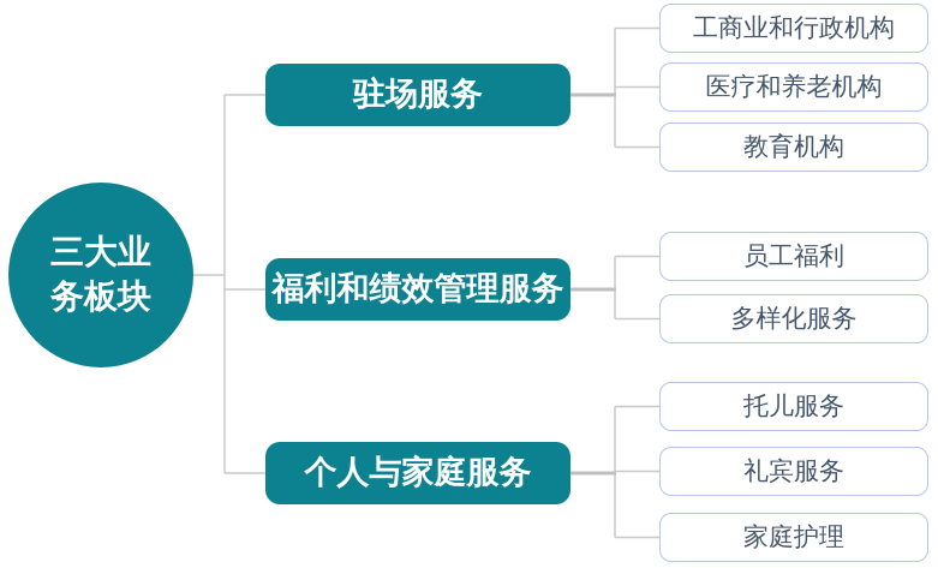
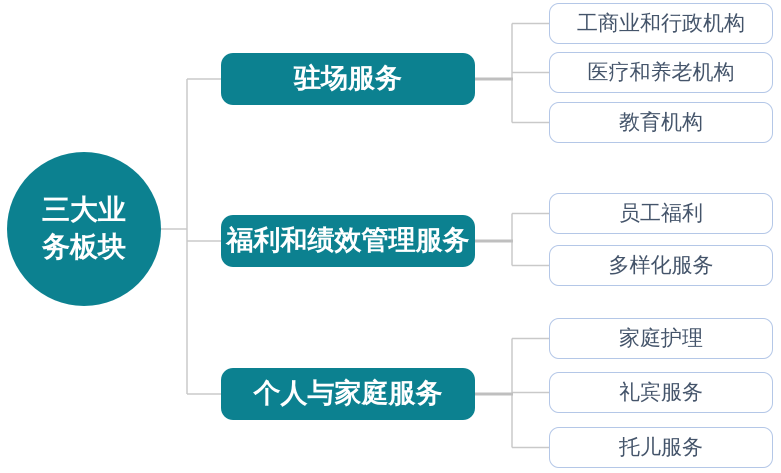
  三大业务板块
  驻场服务
  福利和绩效管理服务
  个人与家庭服务
  工商业和行政机构
  医疗和养老机构
  教育机构
  员工福利
  多样化服务
- 托儿服务
+ 家庭护理
  礼宾服务
- 家庭护理
+ 托儿服务
